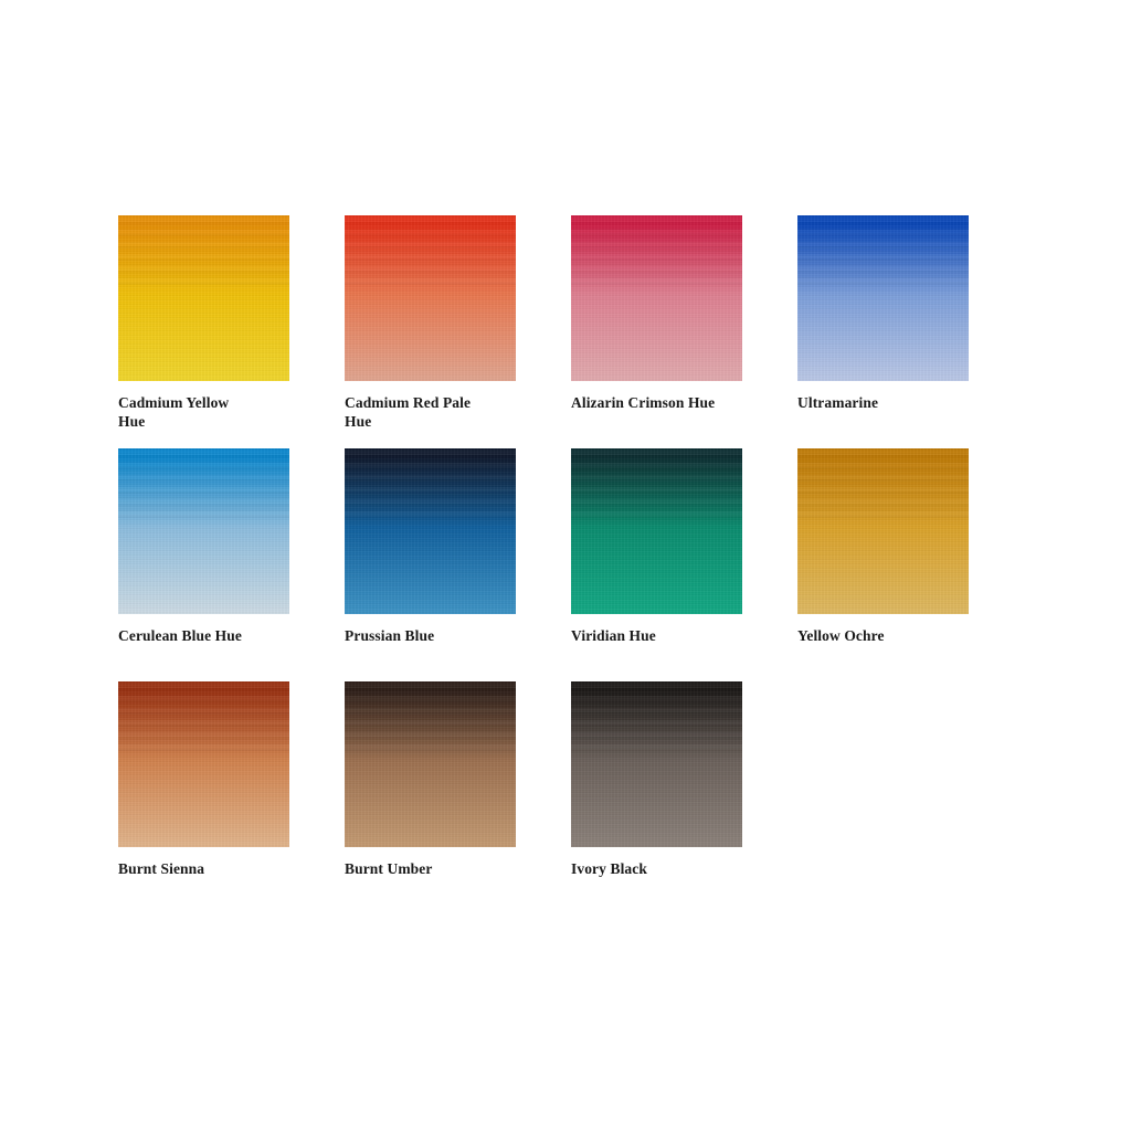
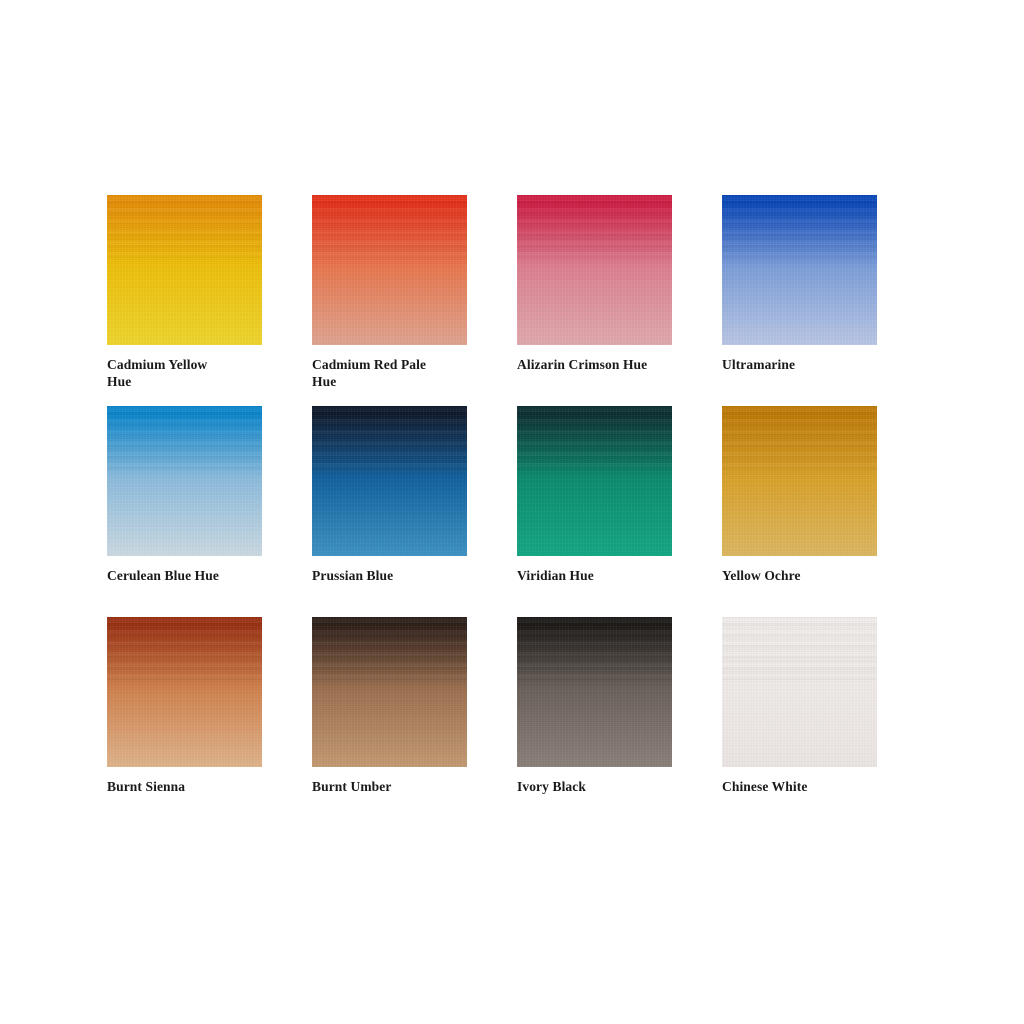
  Cadmium Yellow
  Hue
  Cadmium Red Pale
  Hue
  Alizarin Crimson Hue
  Ultramarine
  Cerulean Blue Hue
  Prussian Blue
  Viridian Hue
  Yellow Ochre
  Burnt Sienna
  Burnt Umber
  Ivory Black
+ Chinese White
